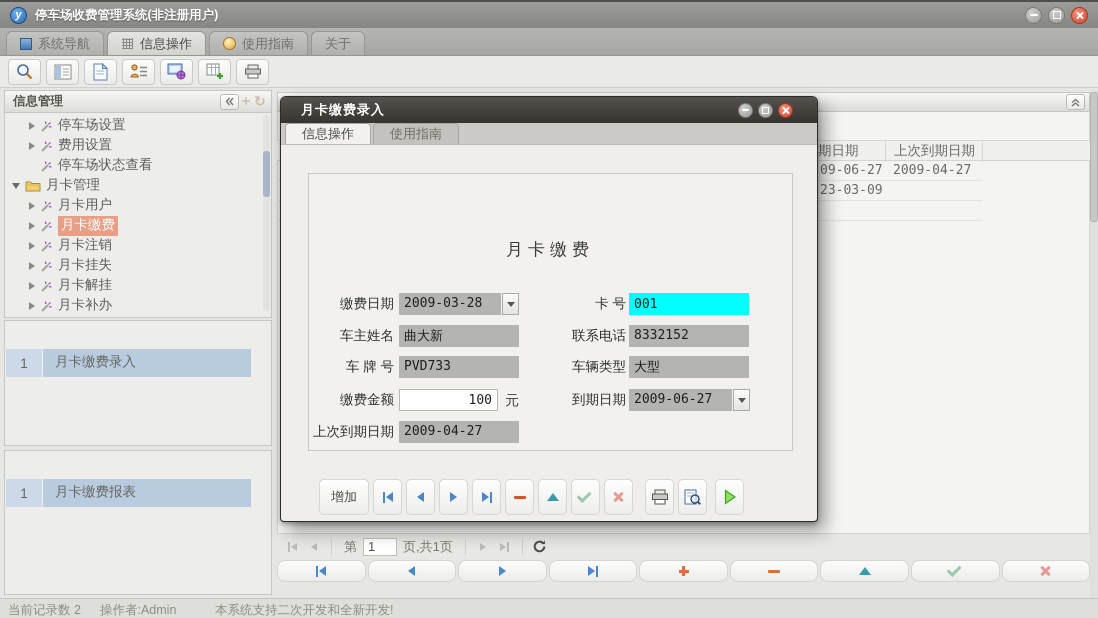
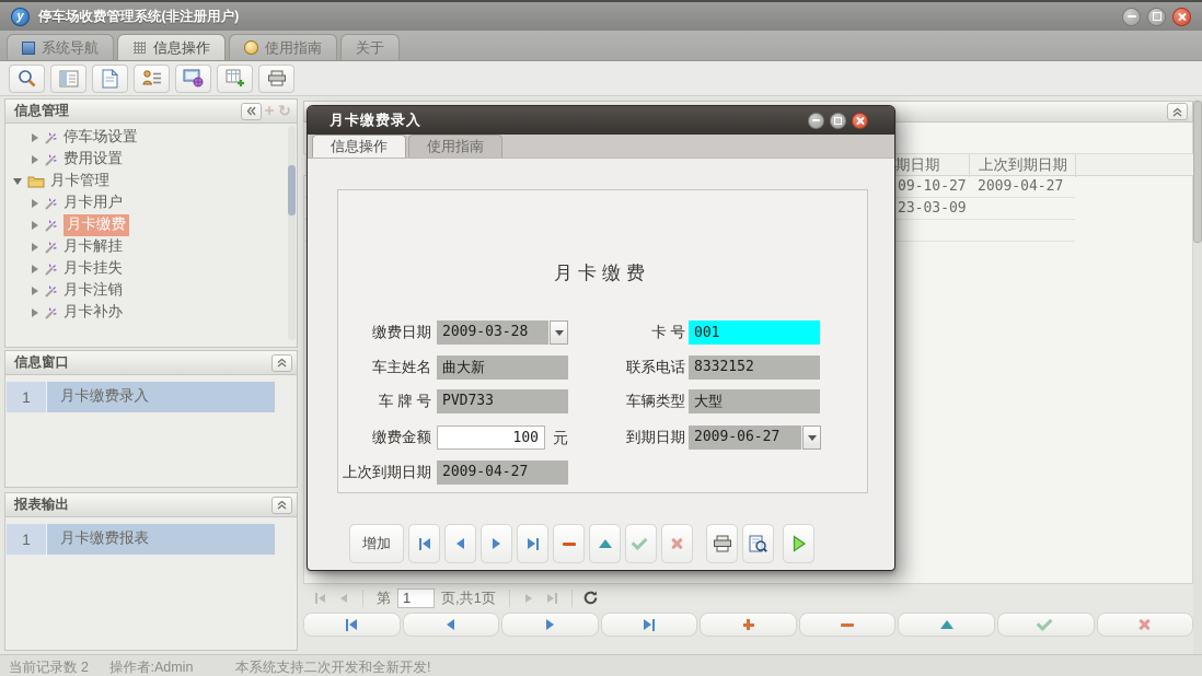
  y
  停车场收费管理系统(非注册用户)
  系统导航
  信息操作
  使用指南
  关于
  信息管理
  ＋
  ↻
  停车场设置
  费用设置
- 停车场状态查看
  月卡管理
  月卡用户
  月卡缴费
- 月卡注销
+ 月卡解挂
  月卡挂失
- 月卡解挂
+ 月卡注销
  月卡补办
+ 信息窗口
  1
  月卡缴费录入
+ 报表输出
  1
  月卡缴费报表
  期日期
  上次到期日期
- 09-06-27
+ 09-10-27
  2009-04-27
  23-03-09
  第
  1
  页,共1页
  当前记录数 2
  操作者:Admin
  本系统支持二次开发和全新开发!
  月卡缴费录入
  信息操作
  使用指南
  月卡缴费
  缴费日期
  2009-03-28
  卡 号
  001
  车主姓名
  曲大新
  联系电话
  8332152
  车 牌 号
  PVD733
  车辆类型
  大型
  缴费金额
  100
  元
  到期日期
  2009-06-27
  上次到期日期
  2009-04-27
  增加
